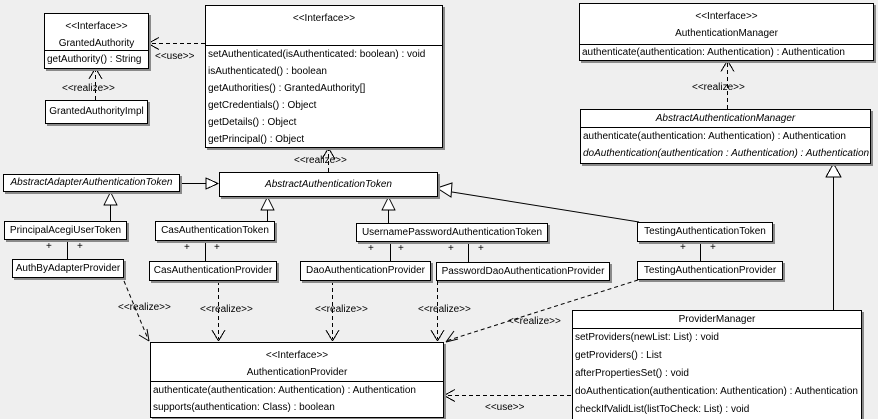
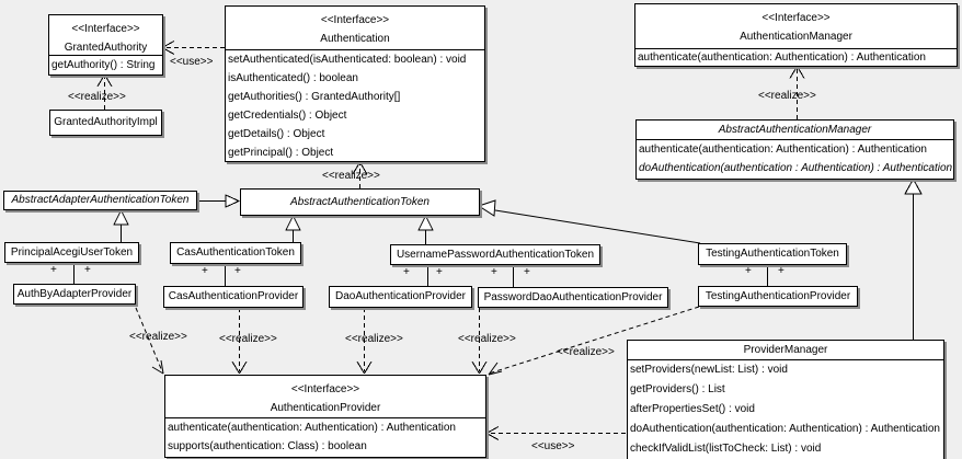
  <<Interface>>
  GrantedAuthority
  getAuthority() : String
  GrantedAuthorityImpl
  <<Interface>>
+ Authentication
  setAuthenticated(isAuthenticated: boolean) : void
  isAuthenticated() : boolean
  getAuthorities() : GrantedAuthority[]
  getCredentials() : Object
  getDetails() : Object
  getPrincipal() : Object
  <<Interface>>
  AuthenticationManager
  authenticate(authentication: Authentication) : Authentication
  AbstractAuthenticationManager
  authenticate(authentication: Authentication) : Authentication
  doAuthentication(authentication : Authentication) : Authentication
  AbstractAdapterAuthenticationToken
  AbstractAuthenticationToken
  PrincipalAcegiUserToken
  CasAuthenticationToken
  UsernamePasswordAuthenticationToken
  TestingAuthenticationToken
  AuthByAdapterProvider
  CasAuthenticationProvider
  DaoAuthenticationProvider
  PasswordDaoAuthenticationProvider
  TestingAuthenticationProvider
  <<Interface>>
  AuthenticationProvider
  authenticate(authentication: Authentication) : Authentication
  supports(authentication: Class) : boolean
  ProviderManager
  setProviders(newList: List) : void
  getProviders() : List
  afterPropertiesSet() : void
  doAuthentication(authentication: Authentication) : Authentication
  checkIfValidList(listToCheck: List) : void
  <<use>>
  <<realize>>
  <<realize>>
  <<realize>>
  <<realize>>
  <<realize>>
  <<realize>>
  <<realize>>
  <<realize>>
  <<use>>
  +
  +
  +
  +
  +
  +
  +
  +
  +
  +
